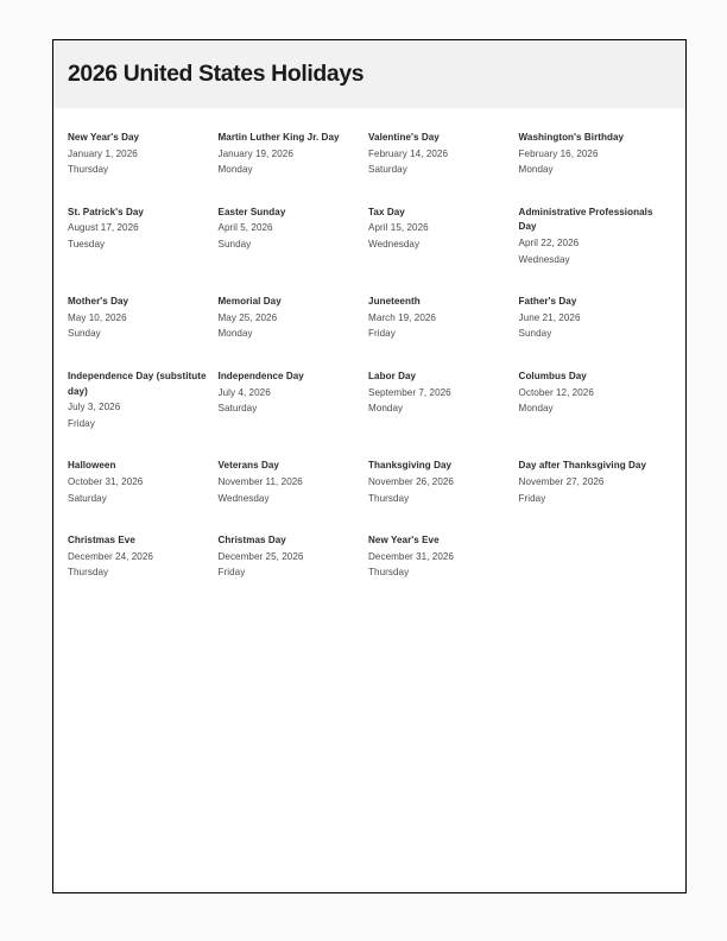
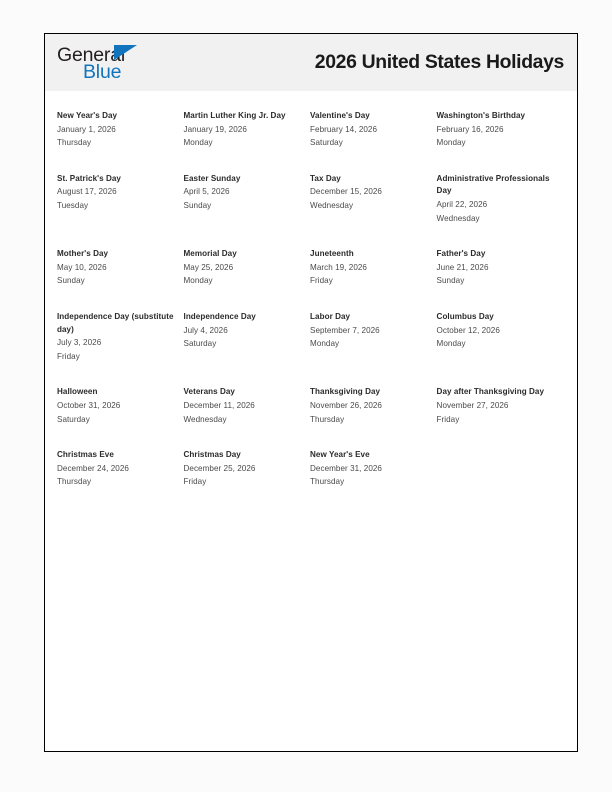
+ General
+ Blue
  2026 United States Holidays
  New Year's Day
  January 1, 2026
  Thursday
  Martin Luther King Jr. Day
  January 19, 2026
  Monday
  Valentine's Day
  February 14, 2026
  Saturday
  Washington's Birthday
  February 16, 2026
  Monday
  St. Patrick's Day
  August 17, 2026
  Tuesday
  Easter Sunday
  April 5, 2026
  Sunday
  Tax Day
- April 15, 2026
+ December 15, 2026
  Wednesday
  Administrative Professionals Day
  April 22, 2026
  Wednesday
  Mother's Day
  May 10, 2026
  Sunday
  Memorial Day
  May 25, 2026
  Monday
  Juneteenth
  March 19, 2026
  Friday
  Father's Day
  June 21, 2026
  Sunday
  Independence Day (substitute day)
  July 3, 2026
  Friday
  Independence Day
  July 4, 2026
  Saturday
  Labor Day
  September 7, 2026
  Monday
  Columbus Day
  October 12, 2026
  Monday
  Halloween
  October 31, 2026
  Saturday
  Veterans Day
- November 11, 2026
+ December 11, 2026
  Wednesday
  Thanksgiving Day
  November 26, 2026
  Thursday
  Day after Thanksgiving Day
  November 27, 2026
  Friday
  Christmas Eve
  December 24, 2026
  Thursday
  Christmas Day
  December 25, 2026
  Friday
  New Year's Eve
  December 31, 2026
  Thursday
